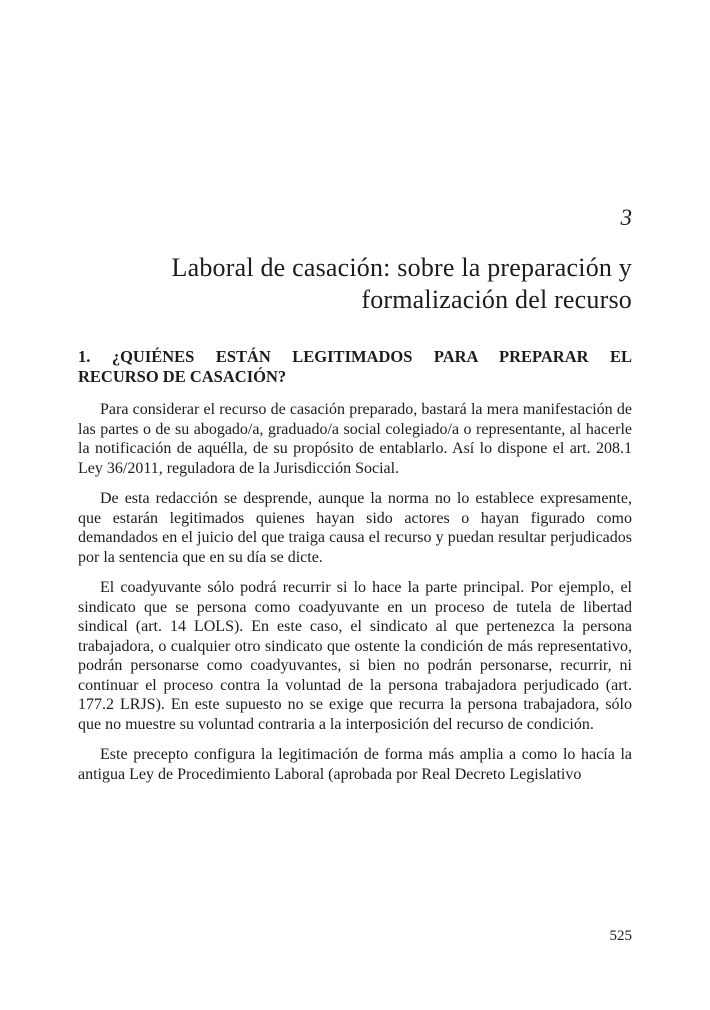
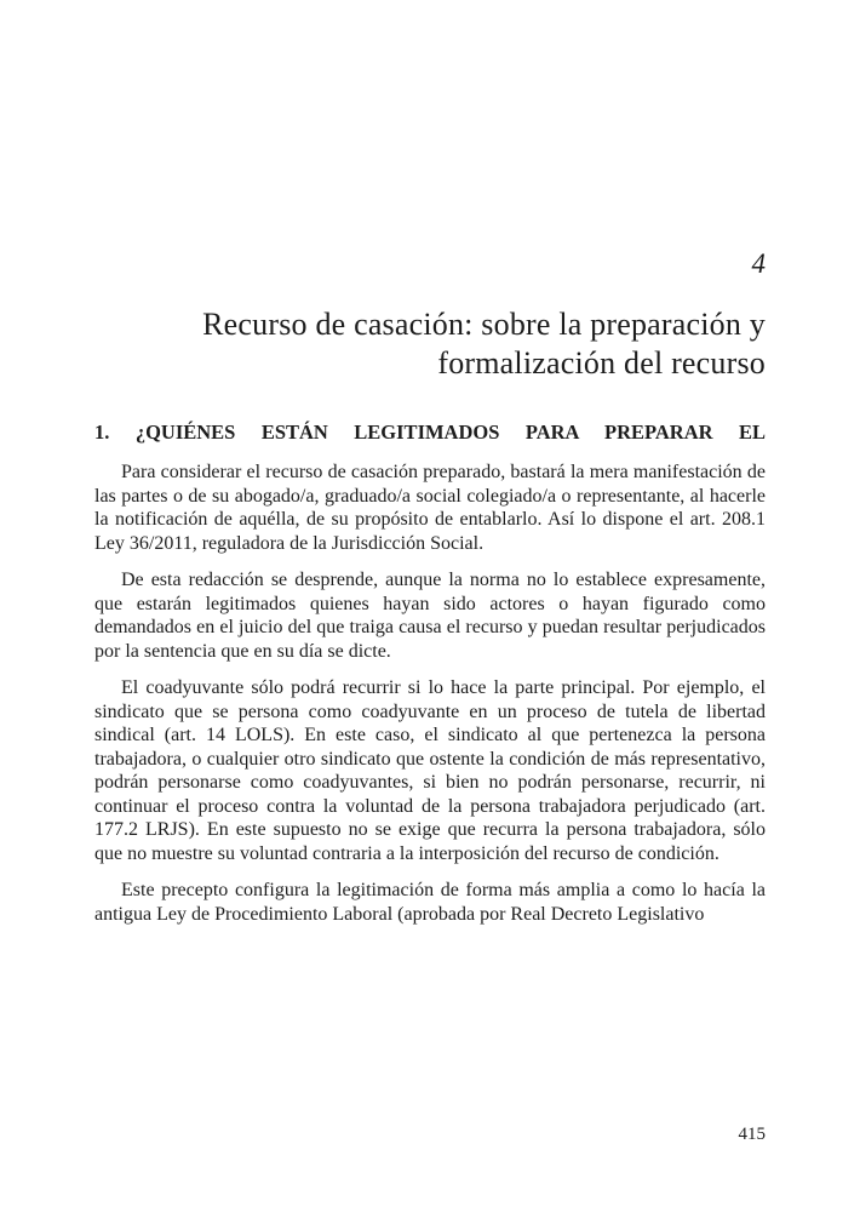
- 3
+ 4
- Laboral de casación: sobre la preparación y
+ Recurso de casación: sobre la preparación y
  formalización del recurso
  1. ¿QUIÉNES ESTÁN LEGITIMADOS PARA PREPARAR EL
- RECURSO DE CASACIÓN?
  Para considerar el recurso de casación preparado, bastará la mera manifestación de las partes o de su abogado/a, graduado/a social colegiado/a o representante, al hacerle la notificación de aquélla, de su propósito de entablarlo. Así lo dispone el art. 208.1 Ley 36/2011, reguladora de la Jurisdicción Social.
  De esta redacción se desprende, aunque la norma no lo establece expresamente, que estarán legitimados quienes hayan sido actores o hayan figurado como demandados en el juicio del que traiga causa el recurso y puedan resultar perjudicados por la sentencia que en su día se dicte.
  El coadyuvante sólo podrá recurrir si lo hace la parte principal. Por ejemplo, el sindicato que se persona como coadyuvante en un proceso de tutela de libertad sindical (art. 14 LOLS). En este caso, el sindicato al que pertenezca la persona trabajadora, o cualquier otro sindicato que ostente la condición de más representativo, podrán personarse como coadyuvantes, si bien no podrán personarse, recurrir, ni continuar el proceso contra la voluntad de la persona trabajadora perjudicado (art. 177.2 LRJS). En este supuesto no se exige que recurra la persona trabajadora, sólo que no muestre su voluntad contraria a la interposición del recurso de condición.
  Este precepto configura la legitimación de forma más amplia a como lo hacía la antigua Ley de Procedimiento Laboral (aprobada por Real Decreto Legislativo
- 525
+ 415
